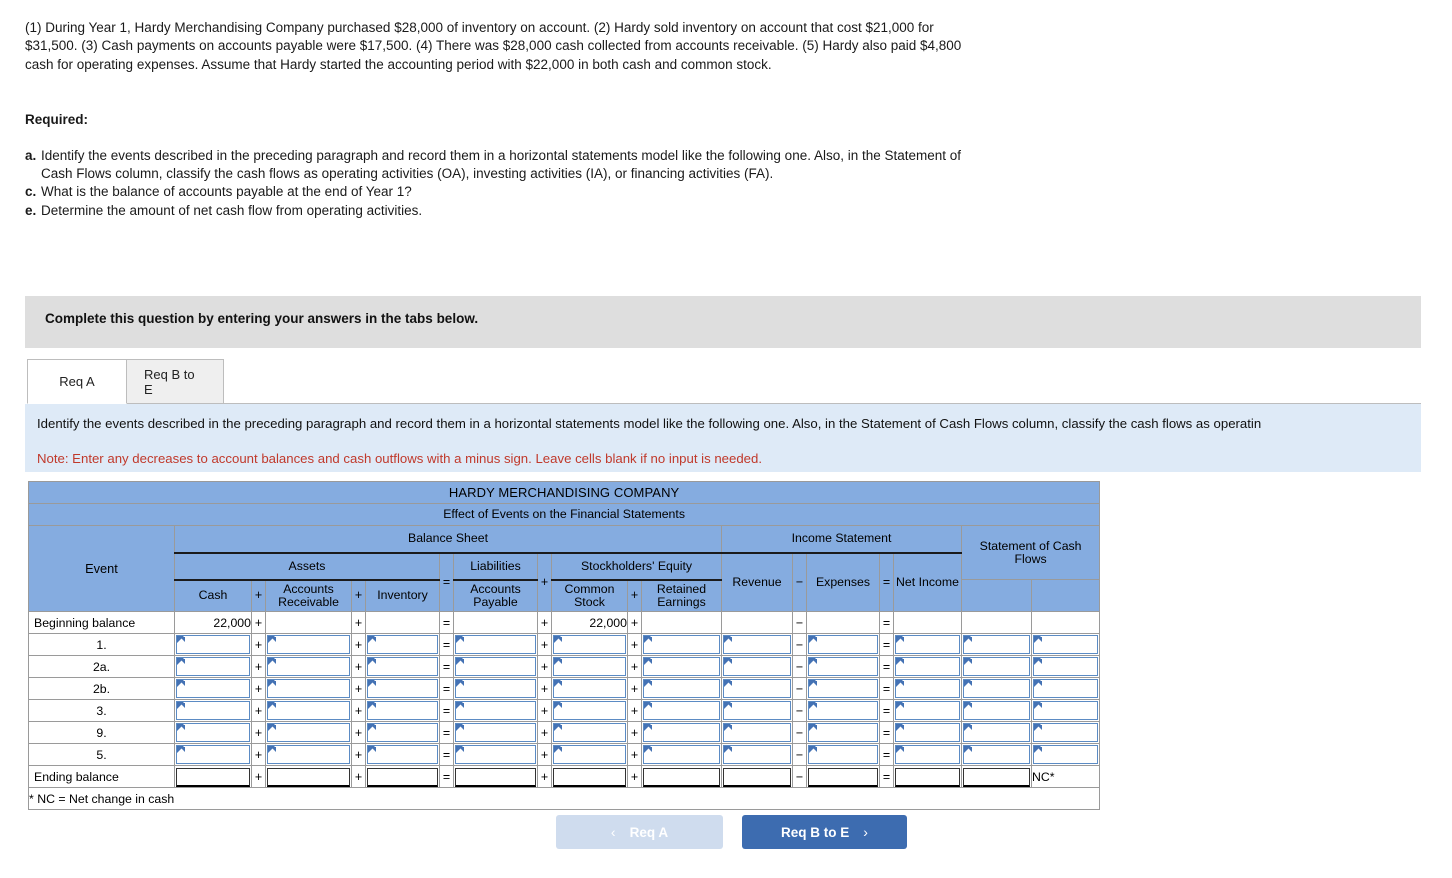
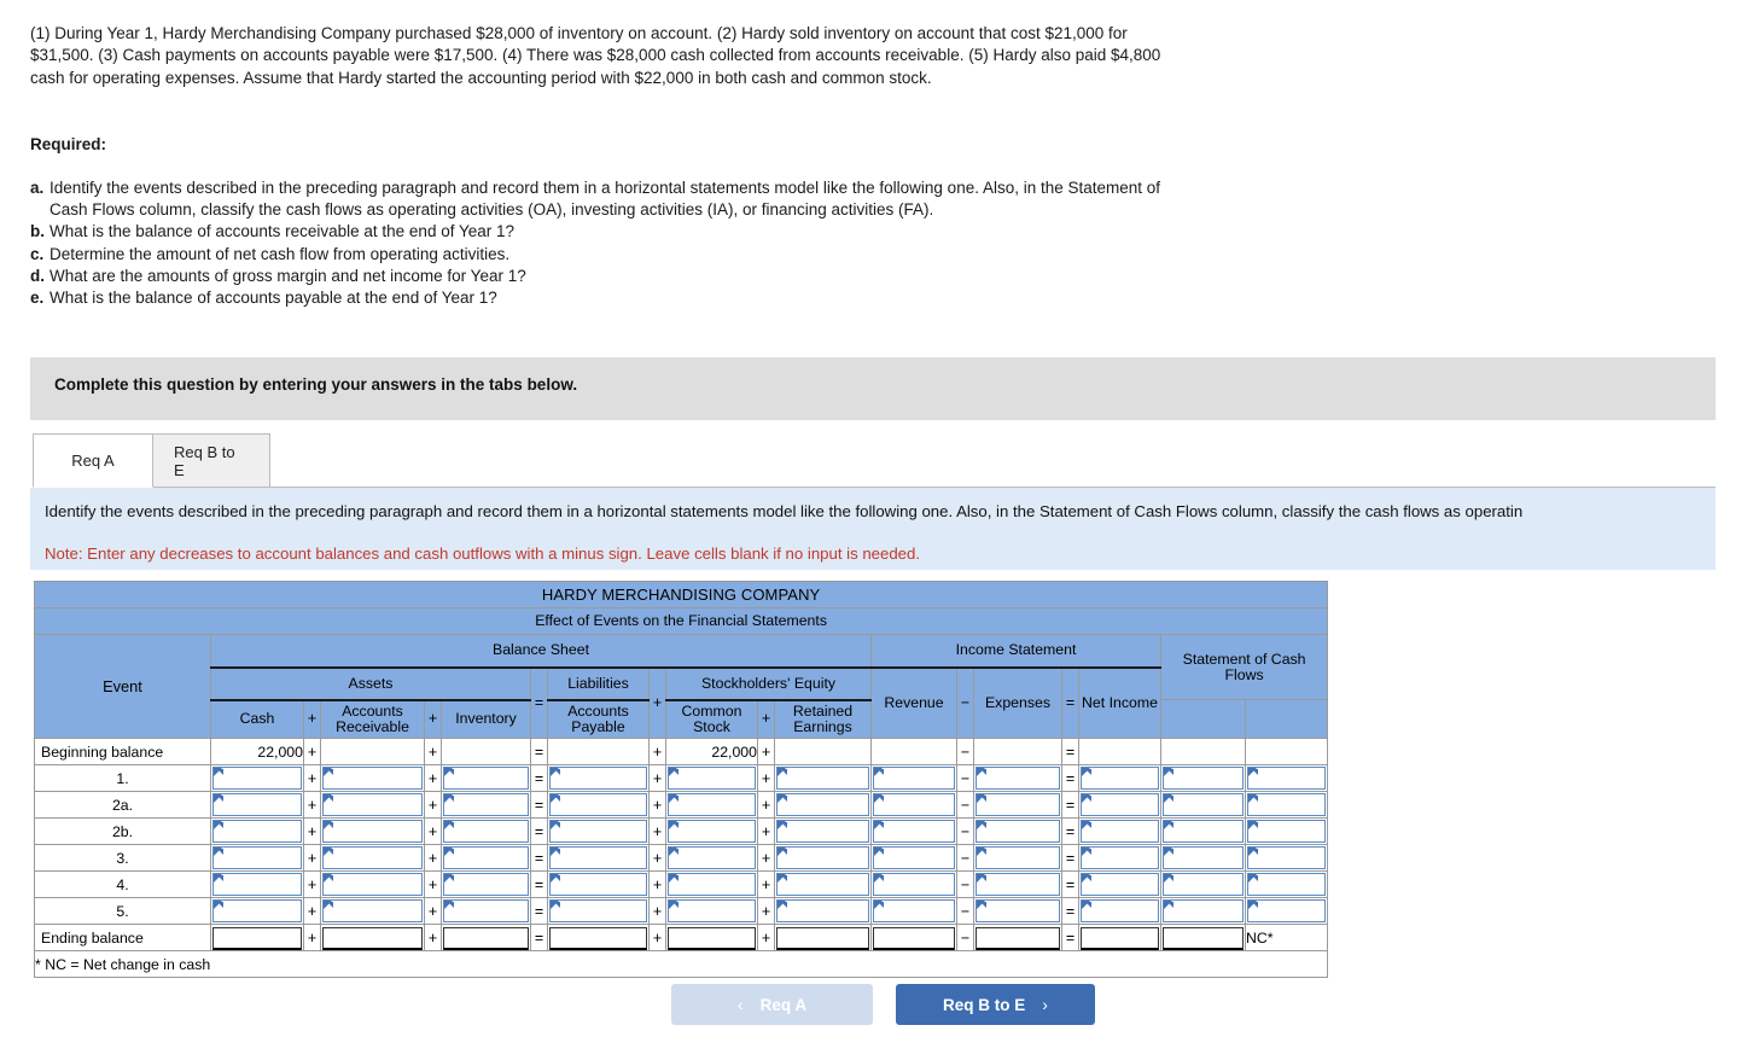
  (1) During Year 1, Hardy Merchandising Company purchased $28,000 of inventory on account. (2) Hardy sold inventory on account that cost $21,000 for $31,500. (3) Cash payments on accounts payable were $17,500. (4) There was $28,000 cash collected from accounts receivable. (5) Hardy also paid $4,800 cash for operating expenses. Assume that Hardy started the accounting period with $22,000 in both cash and common stock.
  Required:
  a.
  Identify the events described in the preceding paragraph and record them in a horizontal statements model like the following one. Also, in the Statement of Cash Flows column, classify the cash flows as operating activities (OA), investing activities (IA), or financing activities (FA).
+ b.
+ What is the balance of accounts receivable at the end of Year 1?
  c.
- What is the balance of accounts payable at the end of Year 1?
+ Determine the amount of net cash flow from operating activities.
+ d.
+ What are the amounts of gross margin and net income for Year 1?
  e.
- Determine the amount of net cash flow from operating activities.
+ What is the balance of accounts payable at the end of Year 1?
  Complete this question by entering your answers in the tabs below.
  Req A
  Req B to E
  Identify the events described in the preceding paragraph and record them in a horizontal statements model like the following one. Also, in the Statement of Cash Flows column, classify the cash flows as operatin
  Note: Enter any decreases to account balances and cash outflows with a minus sign. Leave cells blank if no input is needed.
  HARDY MERCHANDISING COMPANY
  Effect of Events on the Financial Statements
  Event	Balance Sheet	Income Statement	Statement of Cash Flows
  Assets	=	Liabilities	+	Stockholders' Equity	Revenue	−	Expenses	=	Net Income
  Cash	+	Accounts Receivable	+	Inventory	Accounts Payable	Common Stock	+	Retained Earnings
  Beginning balance	22,000	+		+		=		+	22,000	+			−		=
  1.		+		+		=		+		+			−		=
  2a.		+		+		=		+		+			−		=
  2b.		+		+		=		+		+			−		=
  3.		+		+		=		+		+			−		=
- 9.		+		+		=		+		+			−		=
+ 4.		+		+		=		+		+			−		=
  5.		+		+		=		+		+			−		=
  Ending balance		+		+		=		+		+			−		=			NC*
  * NC = Net change in cash
  ‹
  Req A
  Req B to E
  ›
